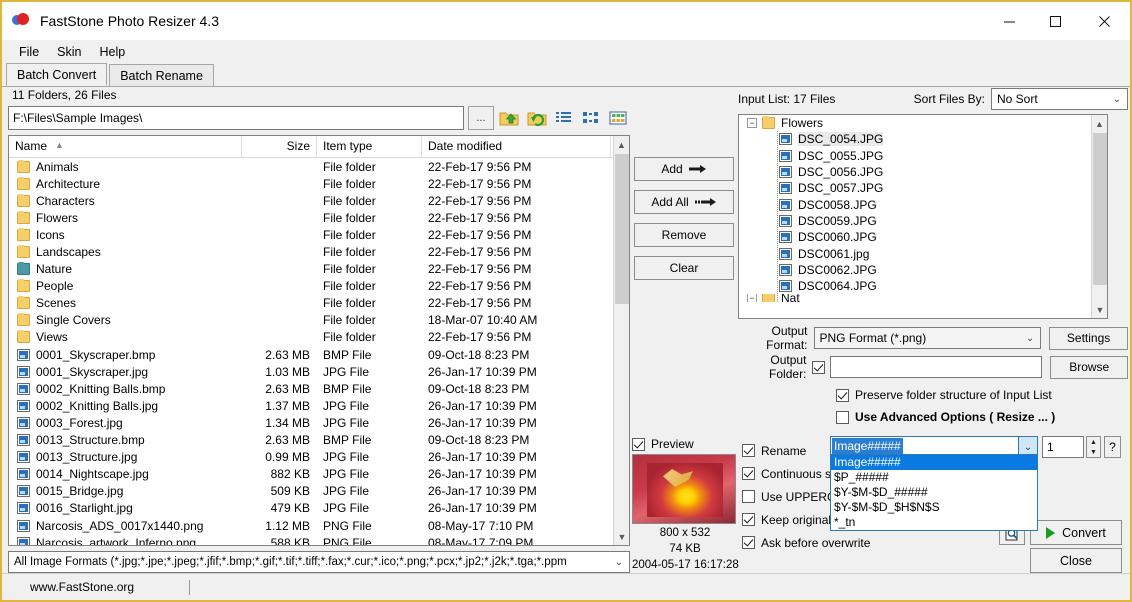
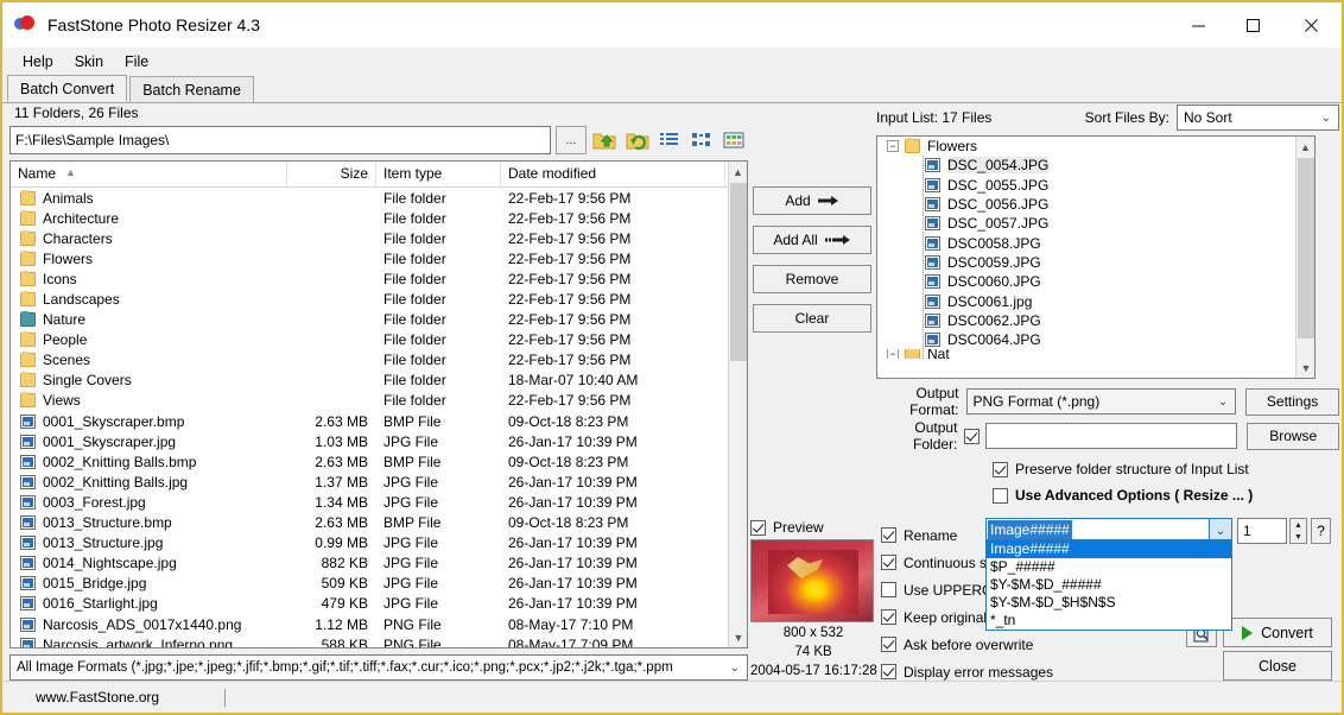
  FastStone Photo Resizer 4.3
- File
+ Help
  Skin
- Help
+ File
  Batch Convert
  Batch Rename
  11 Folders, 26 Files
  F:\Files\Sample Images\
  ...
  Name ▲
  Size
  Item type
  Date modified
  Animals
  File folder
  22-Feb-17 9:56 PM
  Architecture
  File folder
  22-Feb-17 9:56 PM
  Characters
  File folder
  22-Feb-17 9:56 PM
  Flowers
  File folder
  22-Feb-17 9:56 PM
  Icons
  File folder
  22-Feb-17 9:56 PM
  Landscapes
  File folder
  22-Feb-17 9:56 PM
  Nature
  File folder
  22-Feb-17 9:56 PM
  People
  File folder
  22-Feb-17 9:56 PM
  Scenes
  File folder
  22-Feb-17 9:56 PM
  Single Covers
  File folder
  18-Mar-07 10:40 AM
  Views
  File folder
  22-Feb-17 9:56 PM
  0001_Skyscraper.bmp
  2.63 MB
  BMP File
  09-Oct-18 8:23 PM
  0001_Skyscraper.jpg
  1.03 MB
  JPG File
  26-Jan-17 10:39 PM
  0002_Knitting Balls.bmp
  2.63 MB
  BMP File
  09-Oct-18 8:23 PM
  0002_Knitting Balls.jpg
  1.37 MB
  JPG File
  26-Jan-17 10:39 PM
  0003_Forest.jpg
  1.34 MB
  JPG File
  26-Jan-17 10:39 PM
  0013_Structure.bmp
  2.63 MB
  BMP File
  09-Oct-18 8:23 PM
  0013_Structure.jpg
  0.99 MB
  JPG File
  26-Jan-17 10:39 PM
  0014_Nightscape.jpg
  882 KB
  JPG File
  26-Jan-17 10:39 PM
  0015_Bridge.jpg
  509 KB
  JPG File
  26-Jan-17 10:39 PM
  0016_Starlight.jpg
  479 KB
  JPG File
  26-Jan-17 10:39 PM
  Narcosis_ADS_0017x1440.png
  1.12 MB
  PNG File
  08-May-17 7:10 PM
  Narcosis_artwork_Inferno.png
  588 KB
  PNG File
  08-May-17 7:09 PM
  ▲
  ▼
  All Image Formats (*.jpg;*.jpe;*.jpeg;*.jfif;*.bmp;*.gif;*.tif;*.tiff;*.fax;*.cur;*.ico;*.png;*.pcx;*.jp2;*.j2k;*.tga;*.ppm
  ⌄
  Add
  Add All
  Remove
  Clear
  Input List: 17 Files
  Sort Files By:
  No Sort
  ⌄
  −
  Flowers
  DSC_0054.JPG
  DSC_0055.JPG
  DSC_0056.JPG
  DSC_0057.JPG
  DSC0058.JPG
  DSC0059.JPG
  DSC0060.JPG
  DSC0061.jpg
  DSC0062.JPG
  DSC0064.JPG
  −
  Nat
  ▲
  ▼
  Output Format:
  PNG Format (*.png)
  ⌄
  Settings
  Output Folder:
  Browse
  Preserve folder structure of Input List
  Use Advanced Options ( Resize ... )
  Preview
  800 x 532
  74 KB
  2004-05-17 16:17:28
  Rename
  Continuous s
  Keep origina
  Ask before overwrite
+ Display error messages
  Image#####
  ⌄
  Image#####
  $P_#####
  $Y-$M-$D_#####
  $Y-$M-$D_$H$N$S
  *_tn
  1
  ?
  Convert
  Close
  www.FastStone.org
